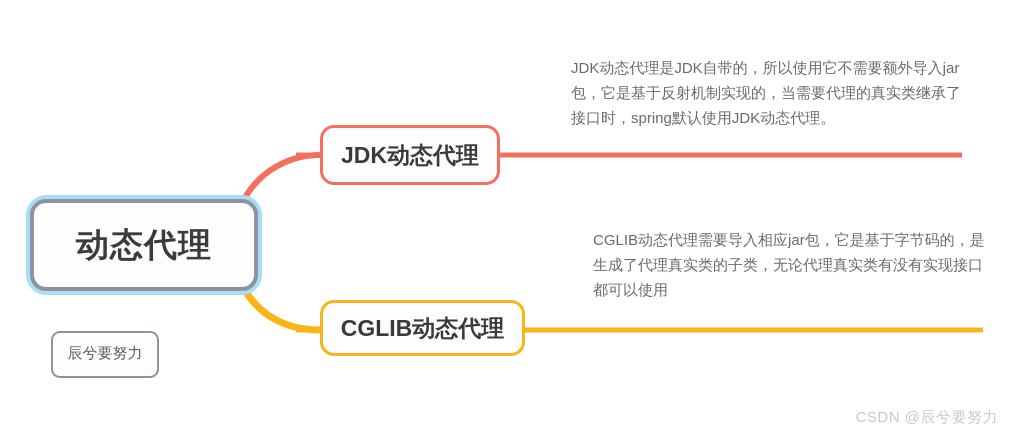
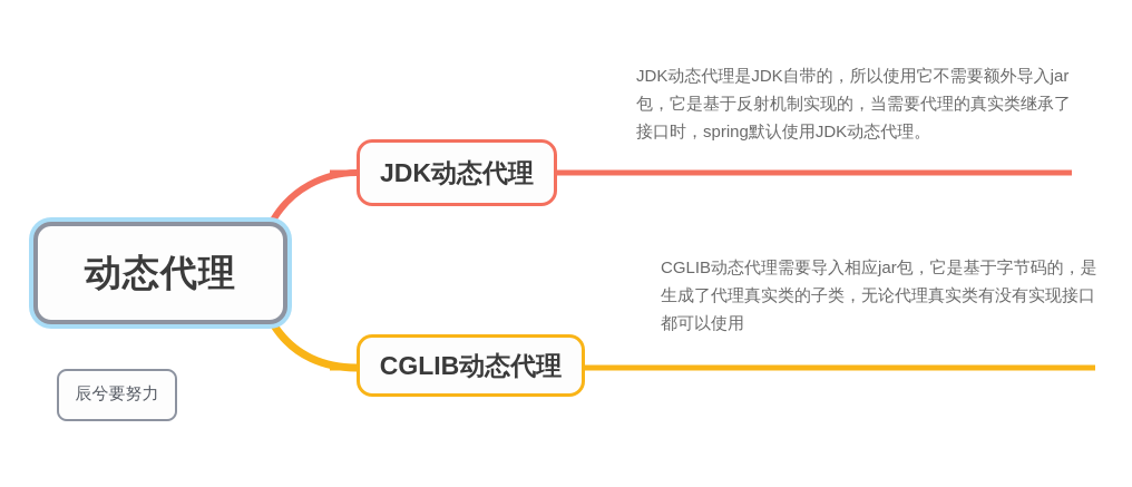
  动态代理
  JDK动态代理
  CGLIB动态代理
  JDK动态代理是JDK自带的，所以使用它不需要额外导入jar包，它是基于反射机制实现的，当需要代理的真实类继承了接口时，spring默认使用JDK动态代理。
  CGLIB动态代理需要导入相应jar包，它是基于字节码的，是生成了代理真实类的子类，无论代理真实类有没有实现接口都可以使用
  辰兮要努力
- CSDN @辰兮要努力
